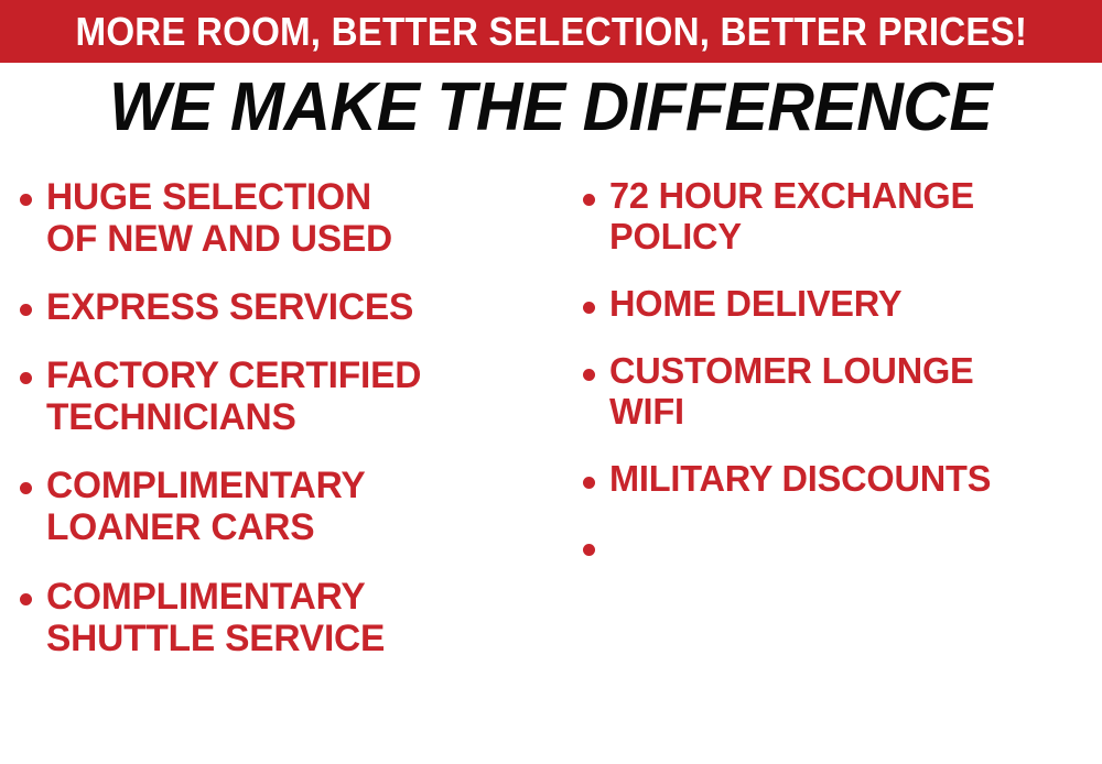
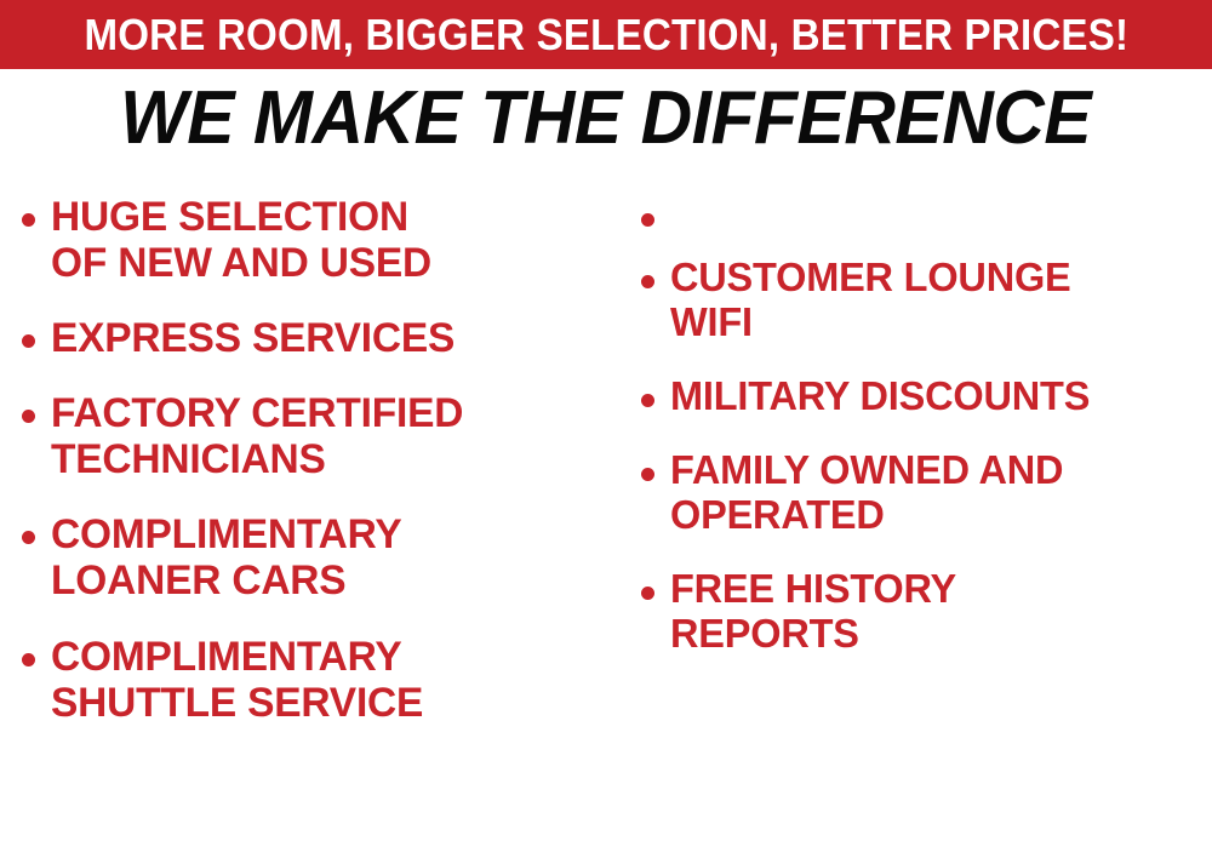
- MORE ROOM, BETTER SELECTION, BETTER PRICES!
+ MORE ROOM, BIGGER SELECTION, BETTER PRICES!
  WE MAKE THE DIFFERENCE
  HUGE SELECTION
  OF NEW AND USED
  EXPRESS SERVICES
  FACTORY CERTIFIED
  TECHNICIANS
  COMPLIMENTARY
  LOANER CARS
  COMPLIMENTARY
  SHUTTLE SERVICE
- 72 HOUR EXCHANGE
- POLICY
- HOME DELIVERY
  CUSTOMER LOUNGE
  WIFI
  MILITARY DISCOUNTS
+ FAMILY OWNED AND
+ OPERATED
+ FREE HISTORY
+ REPORTS
